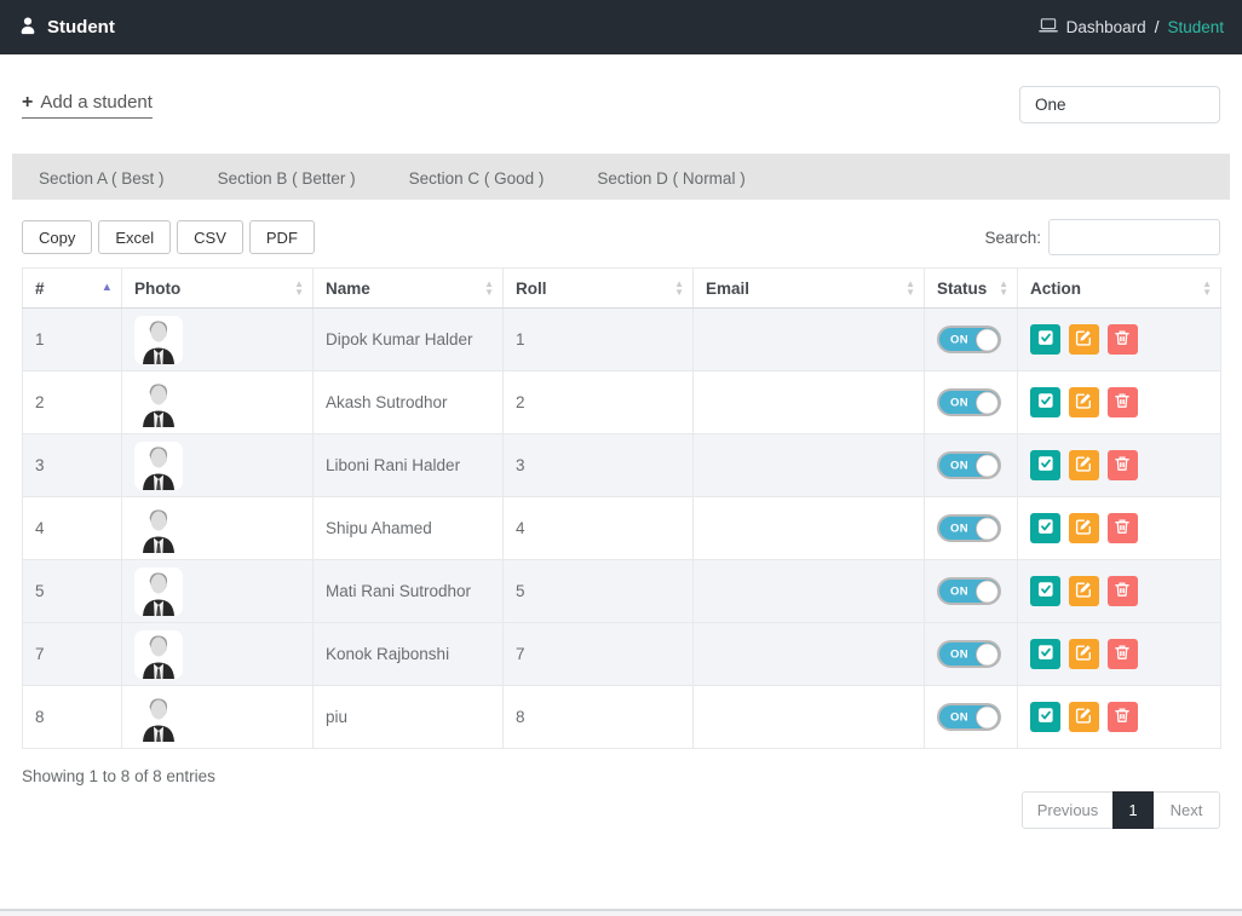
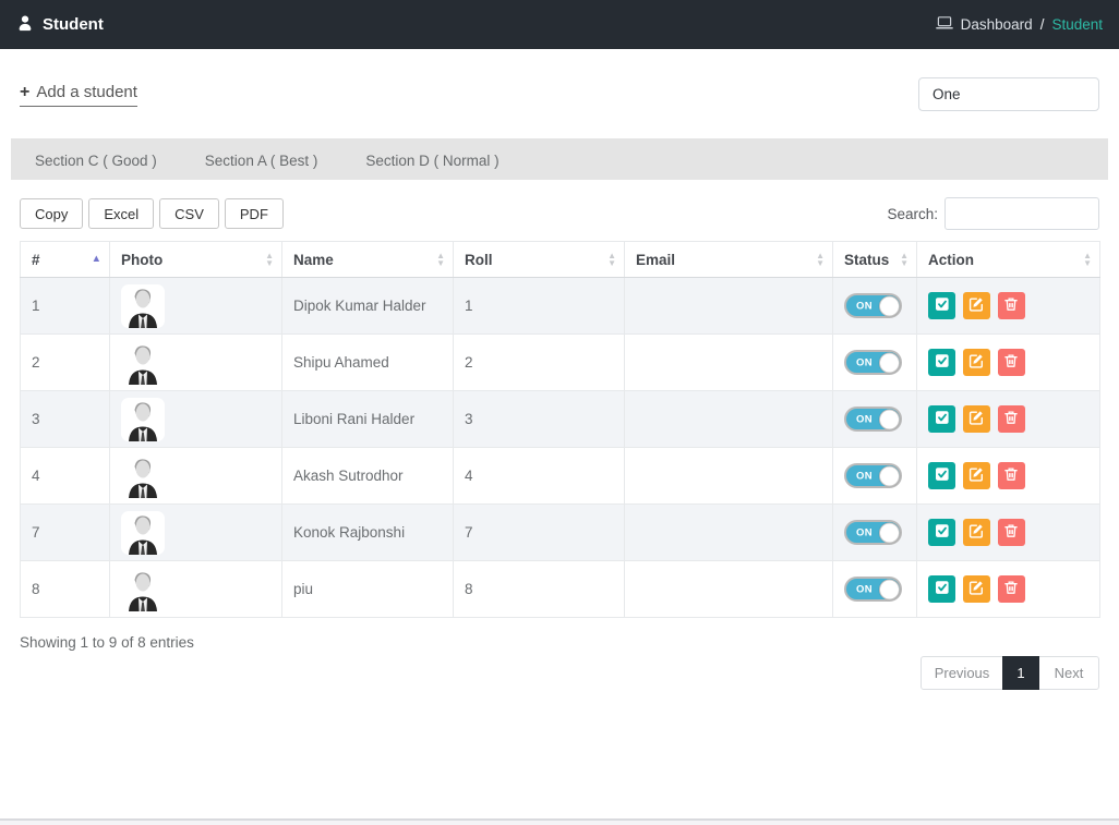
  Student
  Dashboard
  /
  Student
  +
  Add a student
  One
- Section A ( Best )
+ Section C ( Good )
- Section B ( Better )
- Section C ( Good )
+ Section A ( Best )
  Section D ( Normal )
  Copy
  Excel
  CSV
  PDF
  Search:
  # ▲	Photo ▲▼	Name ▲▼	Roll ▲▼	Email ▲▼	Status ▲▼	Action ▲▼
  1		Dipok Kumar Halder	1		ON
- 2		Akash Sutrodhor	2		ON
+ 2		Shipu Ahamed	2		ON
  3		Liboni Rani Halder	3		ON
- 4		Shipu Ahamed	4		ON
+ 4		Akash Sutrodhor	4		ON
- 5		Mati Rani Sutrodhor	5		ON
  7		Konok Rajbonshi	7		ON
  8		piu	8		ON
- Showing 1 to 8 of 8 entries
+ Showing 1 to 9 of 8 entries
  Previous
  1
  Next
